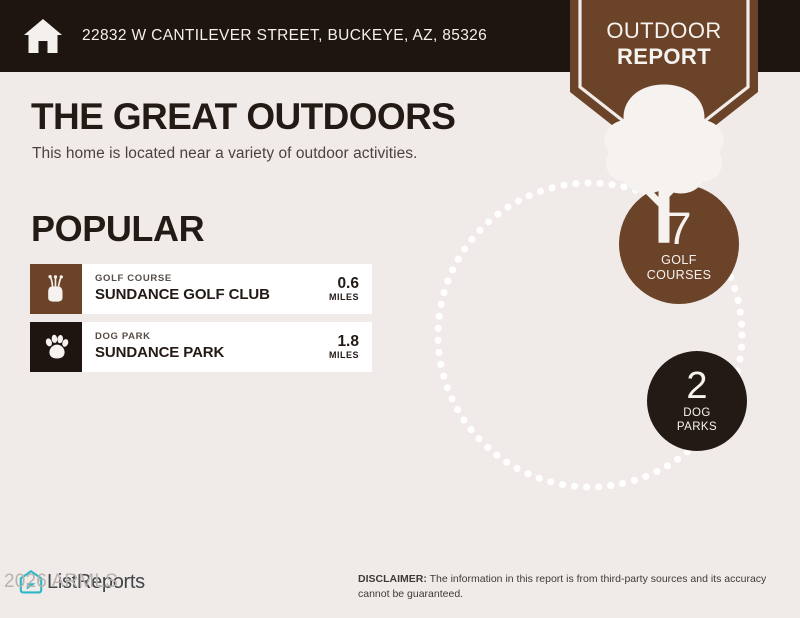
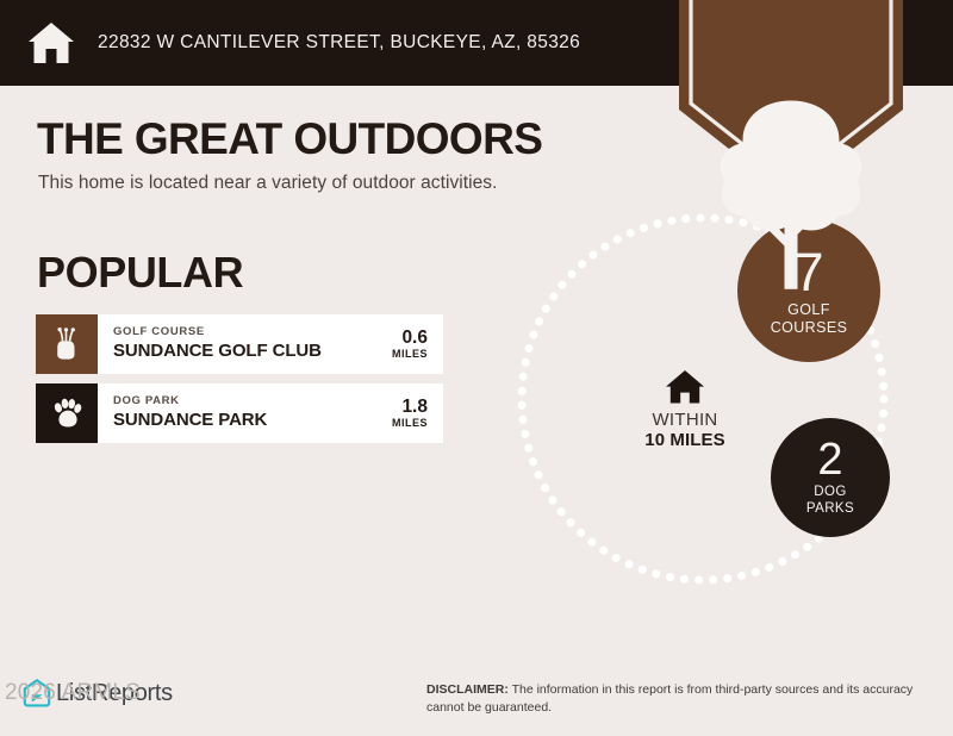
  22832 W CANTILEVER STREET, BUCKEYE, AZ, 85326
- OUTDOOR
- REPORT
  THE GREAT OUTDOORS
  This home is located near a variety of outdoor activities.
  POPULAR
  GOLF COURSE
  SUNDANCE GOLF CLUB
  0.6
  MILES
  DOG PARK
  SUNDANCE PARK
  1.8
  MILES
+ WITHIN
+ 10 MILES
  7
  GOLF
  COURSES
  2
  DOG
  PARKS
  ListReports
  2026 ARMLS
  DISCLAIMER: The information in this report is from third-party sources and its accuracy cannot be guaranteed.
